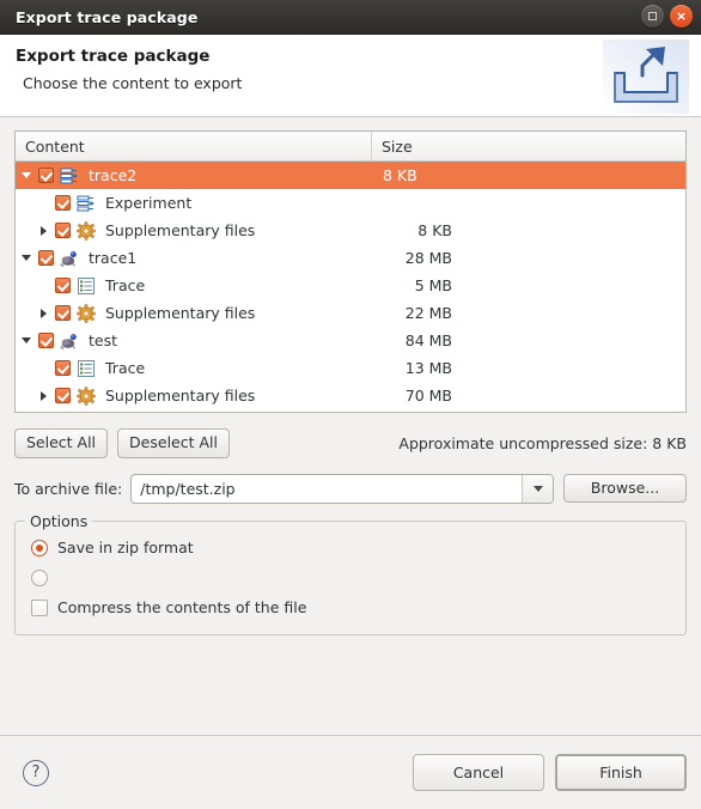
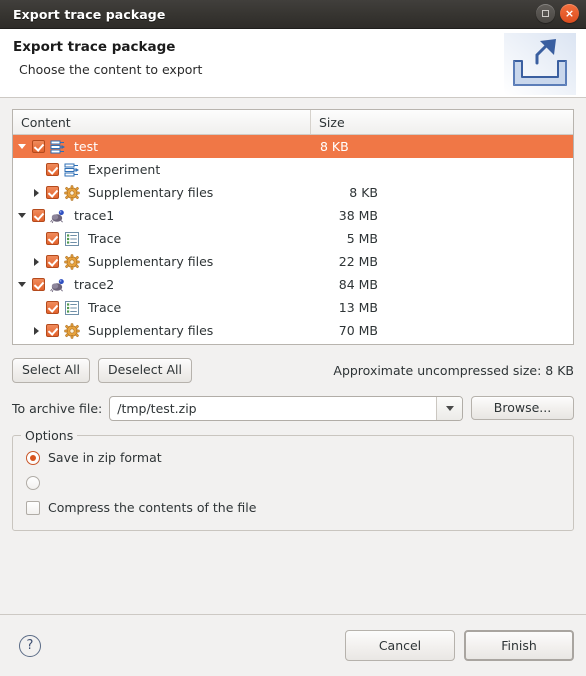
  Export trace package
  ×
  Export trace package
  Choose the content to export
  Content
  Size
- trace2
+ test
  8 KB
  Experiment
  Supplementary files
  8 KB
  trace1
- 28 MB
+ 38 MB
  Trace
  5 MB
  Supplementary files
  22 MB
- test
+ trace2
  84 MB
  Trace
  13 MB
  Supplementary files
  70 MB
  Select All
  Deselect All
  Approximate uncompressed size: 8 KB
  To archive file:
  /tmp/test.zip
  Browse...
  Options
  Save in zip format
  Compress the contents of the file
  ?
  Cancel
  Finish
